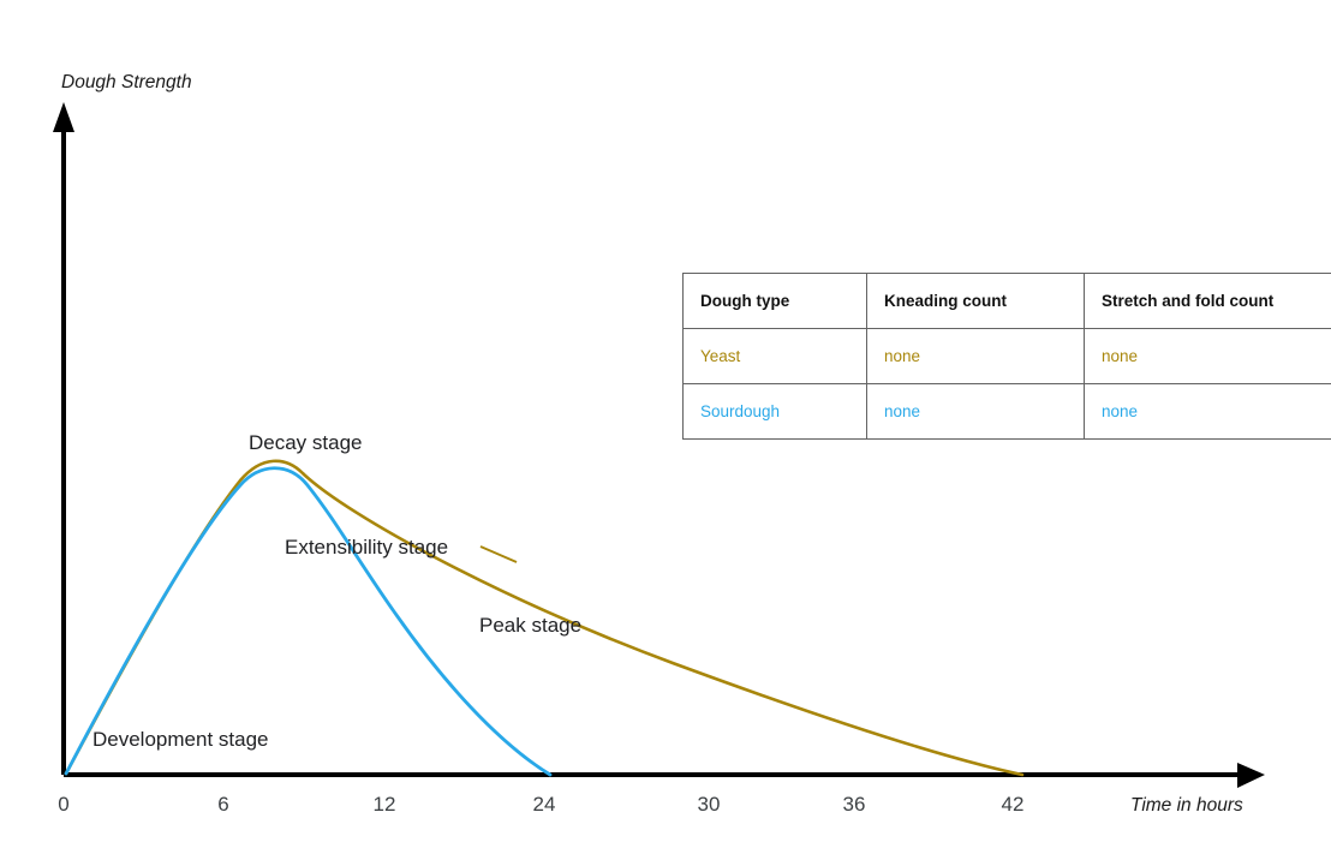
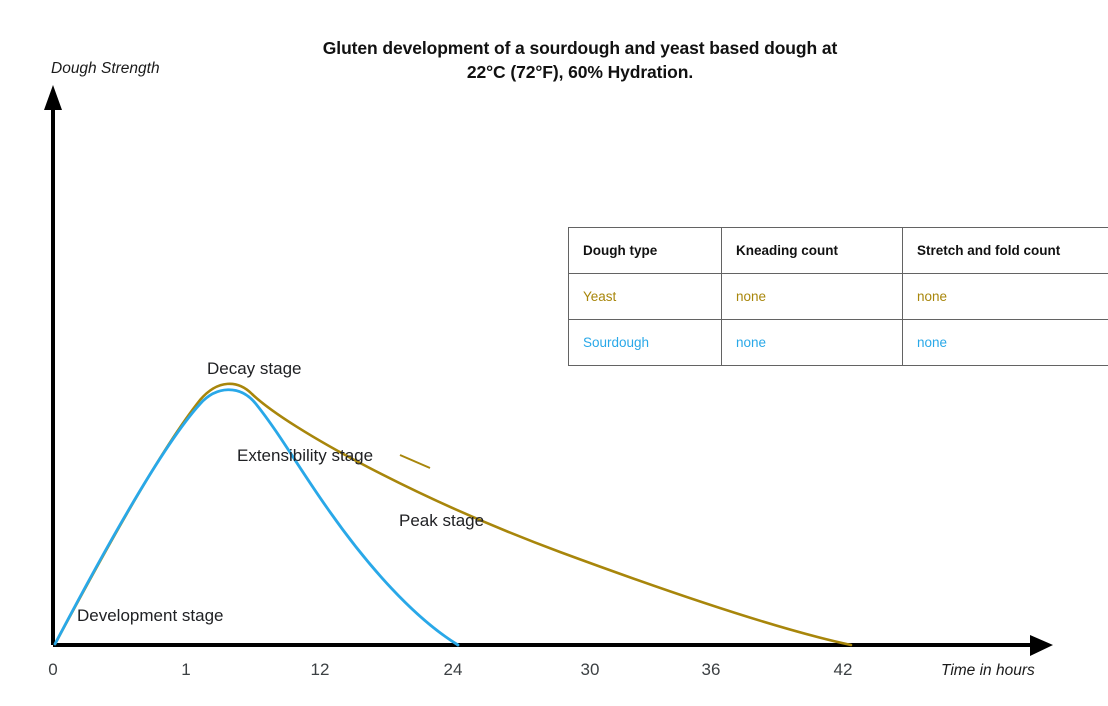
+ Gluten development of a sourdough and yeast based dough at
+ 22°C (72°F), 60% Hydration.
  Dough Strength
  Time in hours
  0
- 6
+ 1
  12
  24
  30
  36
  42
  Development stage
  Decay stage
  Extensibility stage
  Peak stage
  Dough type	Kneading count	Stretch and fold count
  Yeast	none	none
  Sourdough	none	none
